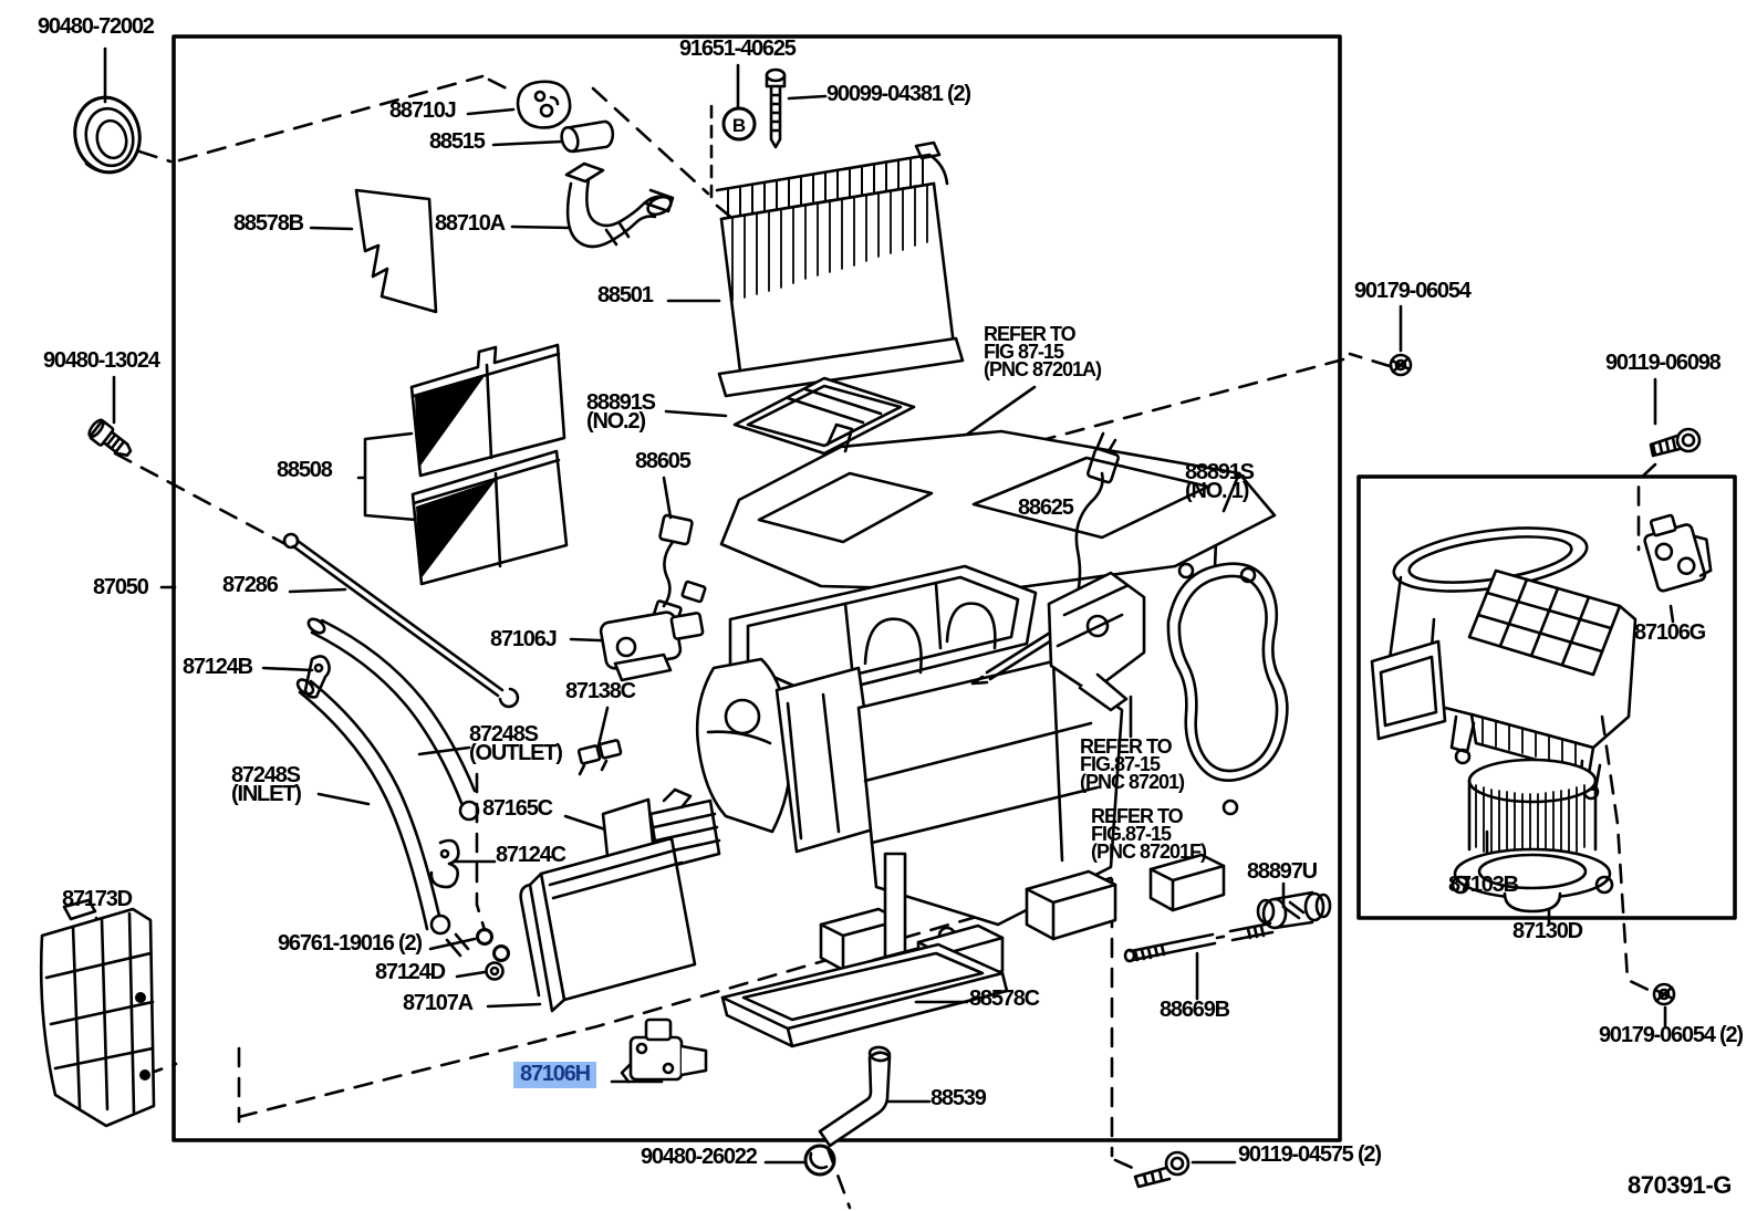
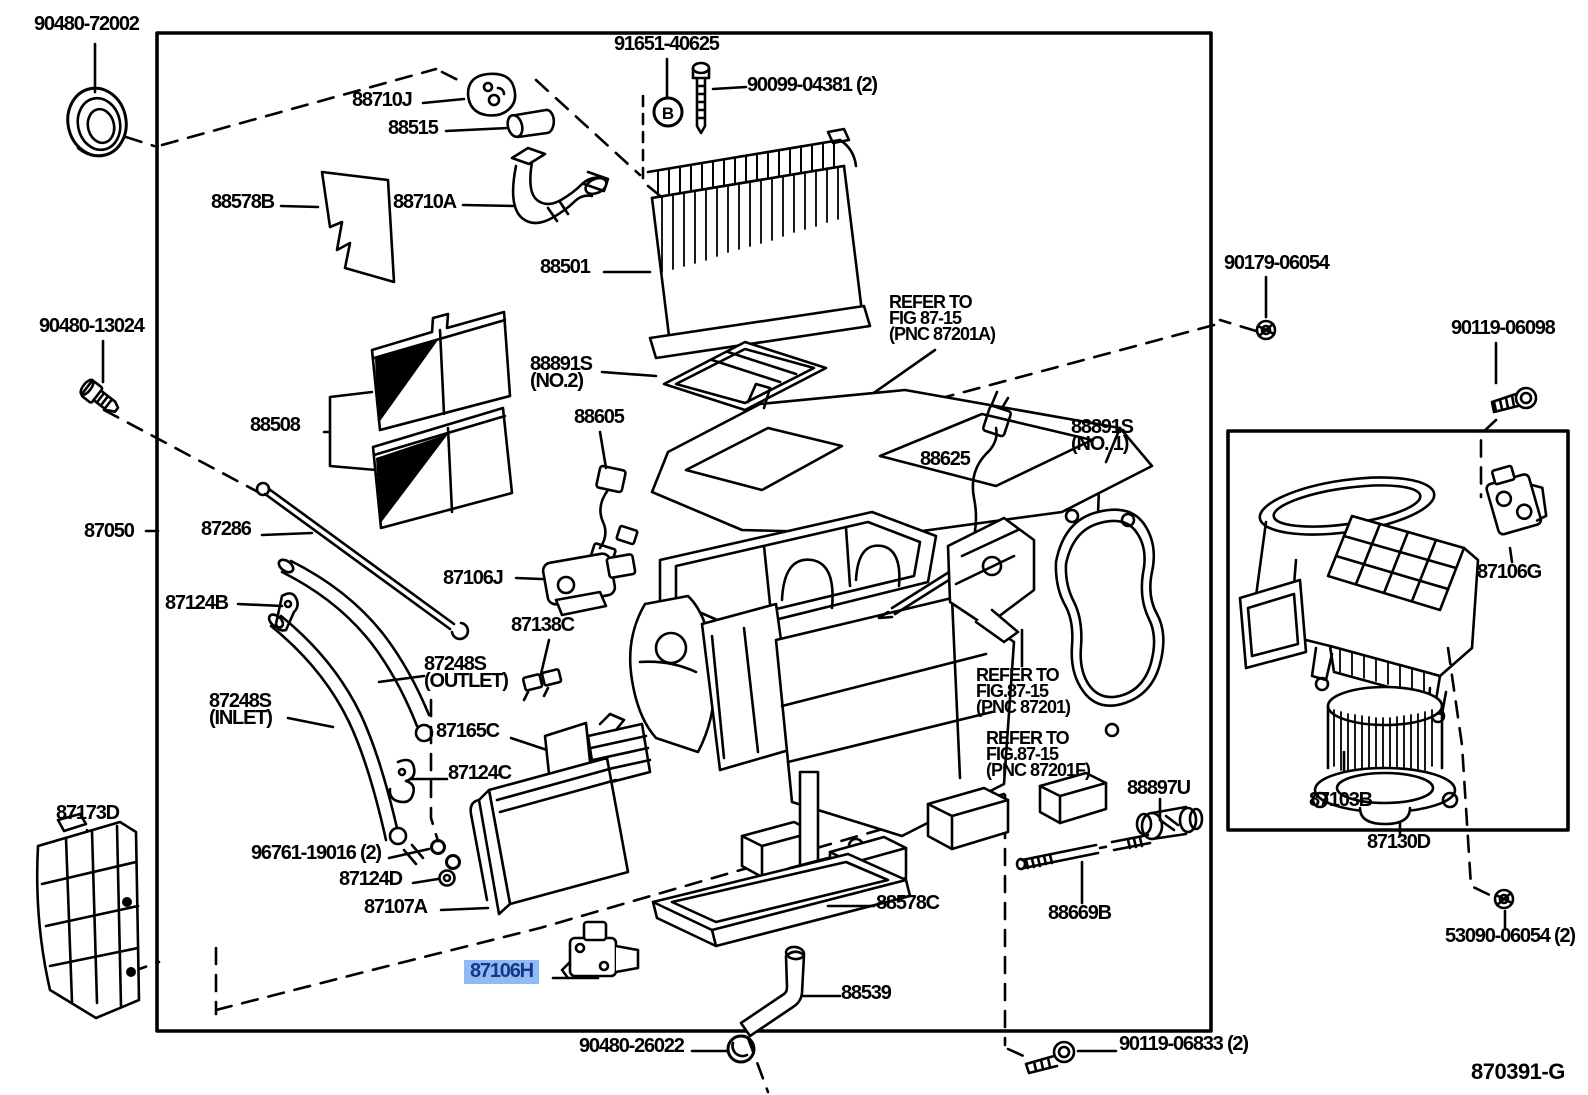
  B
  90480-72002
  88710J
  88515
  88578B
  88710A
  91651-40625
  90099-04381 (2)
  88501
  REFER TO
  FIG 87-15
  (PNC 87201A)
  90179-06054
  90119-06098
  90480-13024
  88891S
  (NO.2)
  88508
  88605
  88625
  88891S
  (NO. 1)
  87050
  87286
  87106J
  87124B
  87138C
  87248S
  (OUTLET)
  87248S
  (INLET)
  87165C
  REFER TO
  FIG.87-15
  (PNC 87201)
  87124C
  96761-19016 (2)
  87124D
  87107A
  87173D
  87106H
  88578C
  88539
  90480-26022
  REFER TO
  FIG.87-15
  (PNC 87201F)
  88897U
  88669B
  87106G
  87103B
  87130D
- 90179-06054 (2)
+ 53090-06054 (2)
- 90119-04575 (2)
+ 90119-06833 (2)
  870391-G
